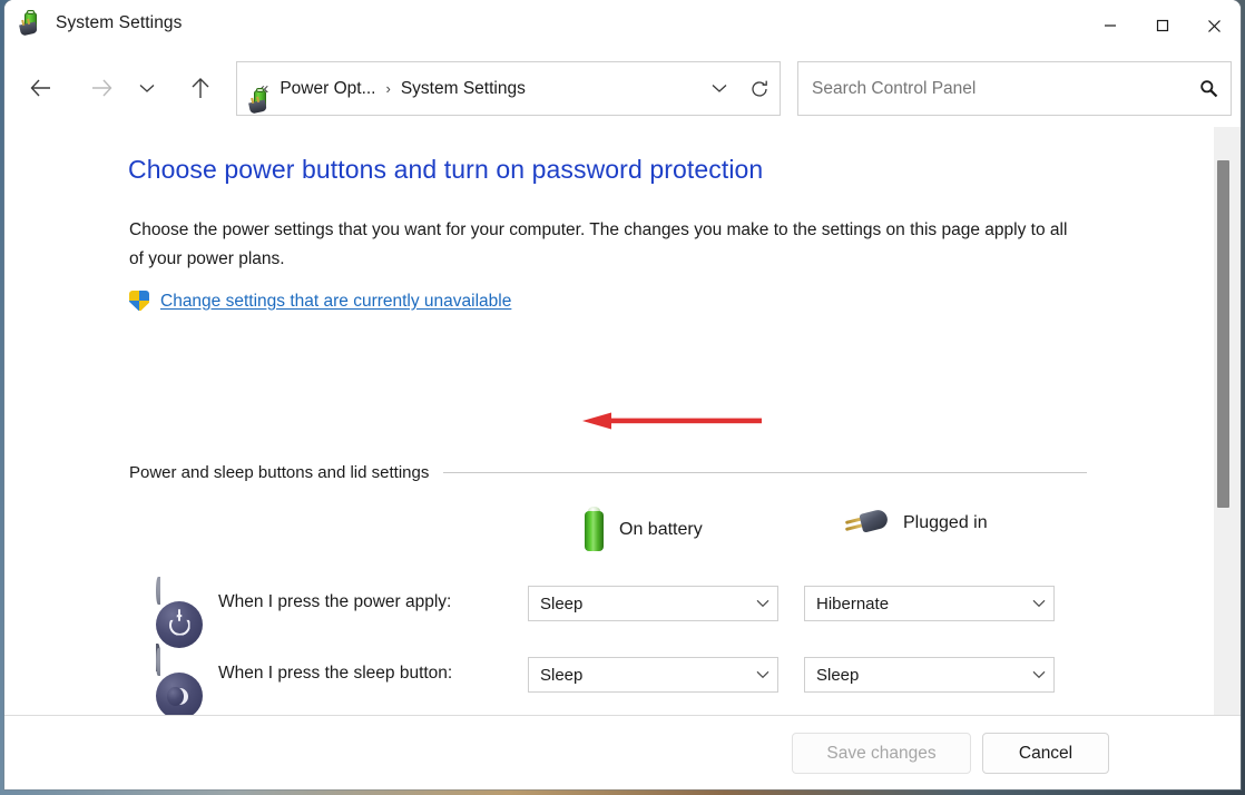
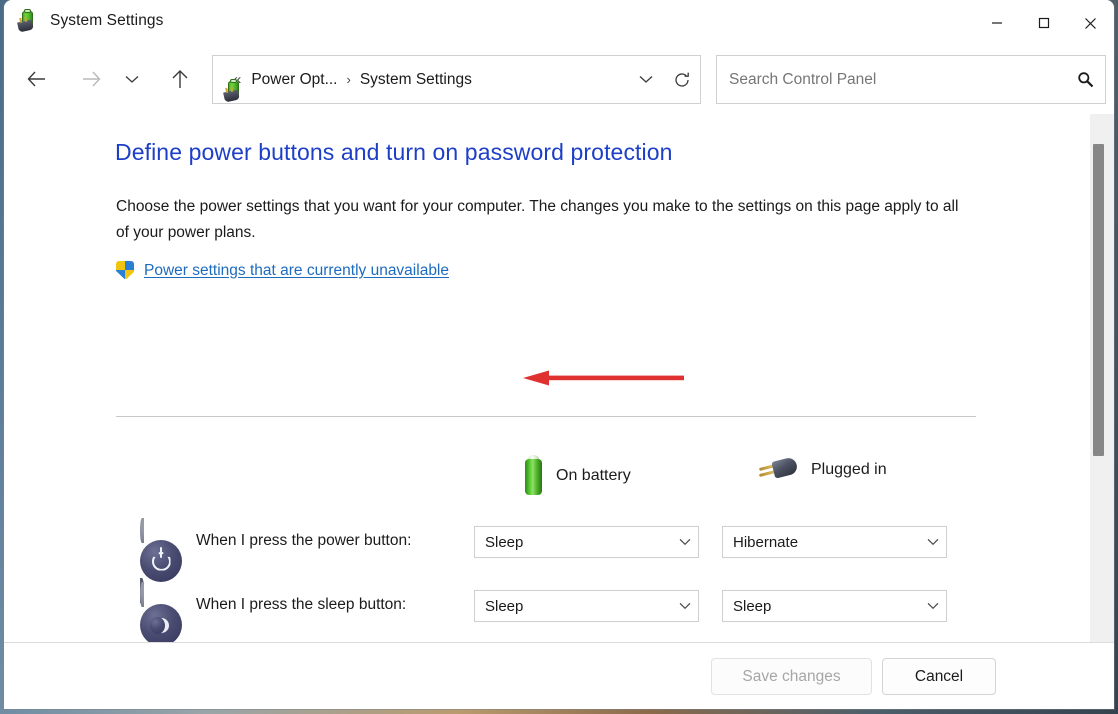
  System Settings
  «
  Power Opt...
  ›
  System Settings
  Search Control Panel
- Choose power buttons and turn on password protection
+ Define power buttons and turn on password protection
  Choose the power settings that you want for your computer. The changes you make to the settings on this page apply to all of your power plans.
- Change settings that are currently unavailable
+ Power settings that are currently unavailable
- Power and sleep buttons and lid settings
  On battery
  Plugged in
- When I press the power apply:
+ When I press the power button:
  Sleep
  Hibernate
  When I press the sleep button:
  Sleep
  Sleep
  Save changes
  Cancel
